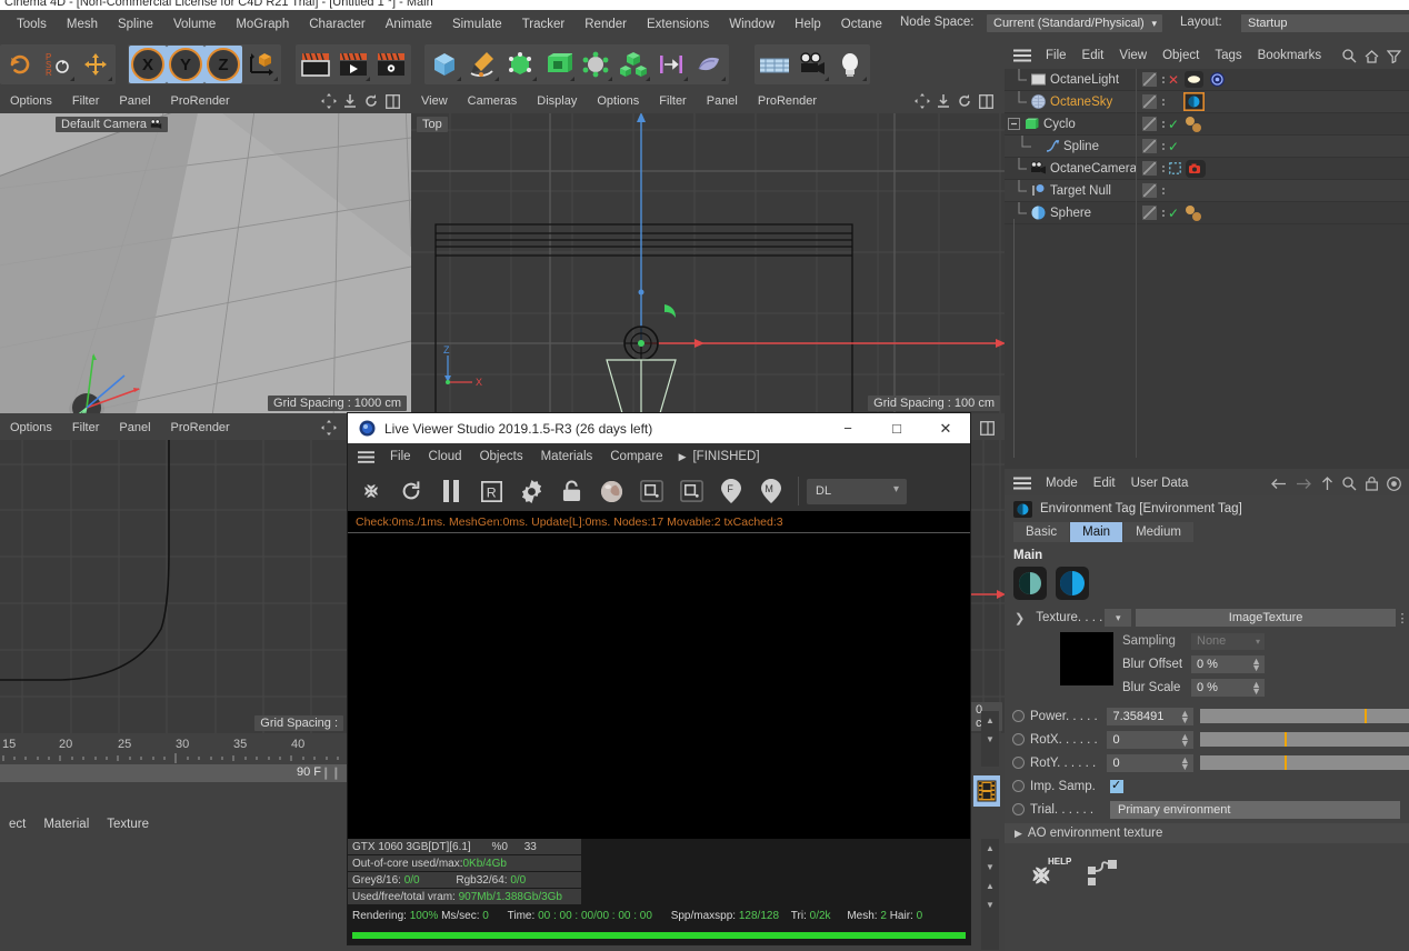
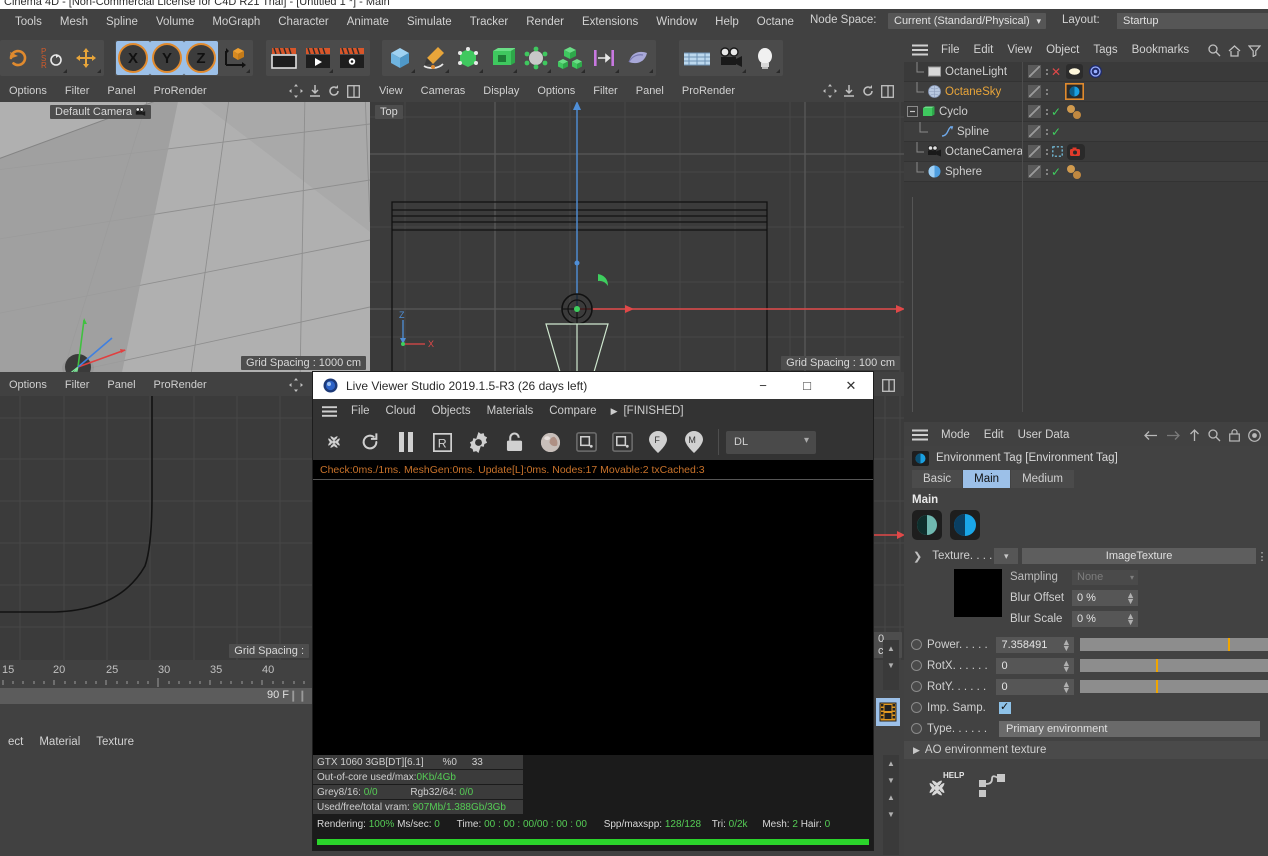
  Cinema 4D - [Non-Commercial License for C4D R21 Trial] - [Untitled 1 *] - Main
  Tools
  Mesh
  Spline
  Volume
  MoGraph
  Character
  Animate
  Simulate
  Tracker
  Render
  Extensions
  Window
  Help
  Octane
  Node Space:
  Current (Standard/Physical)
  ▾
  Layout:
  Startup
  P
  S
  R
  X
  Y
  Z
  Options
  Filter
  Panel
  ProRender
  View
  Cameras
  Display
  Options
  Filter
  Panel
  ProRender
  Default Camera
  Grid Spacing : 1000 cm
  Z
  X
  Top
  Grid Spacing : 100 cm
  Options
  Filter
  Panel
  ProRender
  Grid Spacing :
  15
  20
  25
  30
  35
  40
  90 F
  ❙❙
  ect
  Material
  Texture
  ▲
  ▼
  ▲
  ▼
  ▲
  ▼
  File
  Edit
  View
  Object
  Tags
  Bookmarks
  OctaneLight
  ✕
  OctaneSky
  Cyclo
  ✓
  Spline
  ✓
  OctaneCamera
- Target Null
  Sphere
  ✓
  Mode
  Edit
  User Data
  Environment Tag [Environment Tag]
  Basic
  Main
  Medium
  Main
  ❯
  Texture. . . .
  ▾
  ImageTexture
  ⋮
  Sampling
  None
  ▾
  Blur Offset
  0 %
  ▲
  ▼
  Blur Scale
  0 %
  ▲
  ▼
  Power. . . . .
  7.358491
  ▲
  ▼
  RotX. . . . . .
  0
  ▲
  ▼
  RotY. . . . . .
  0
  ▲
  ▼
  Imp. Samp.
- Trial. . . . . .
+ Type. . . . . .
  Primary environment
  ▶
  AO environment texture
  HELP
  Live Viewer Studio 2019.1.5-R3 (26 days left)
  −
  □
  ✕
  File
  Cloud
  Objects
  Materials
  Compare
  ▶
  [FINISHED]
  R
  F
  M
  DL
  ▾
  Check:0ms./1ms. MeshGen:0ms. Update[L]:0ms. Nodes:17 Movable:2 txCached:3
  GTX 1060 3GB[DT][6.1] %0 33
  Out-of-core used/max:0Kb/4Gb
  Grey8/16: 0/0 Rgb32/64: 0/0
  Used/free/total vram: 907Mb/1.388Gb/3Gb
  Rendering: 100% Ms/sec: 0 Time: 00 : 00 : 00/00 : 00 : 00 Spp/maxspp: 128/128 Tri: 0/2k Mesh: 2 Hair: 0
